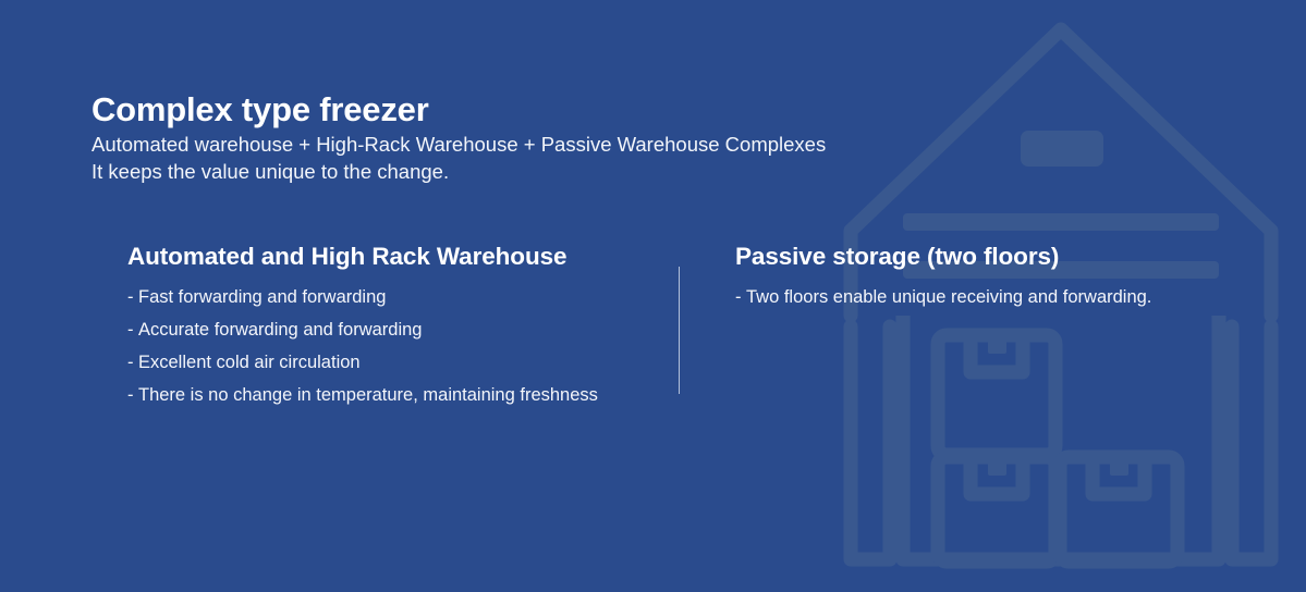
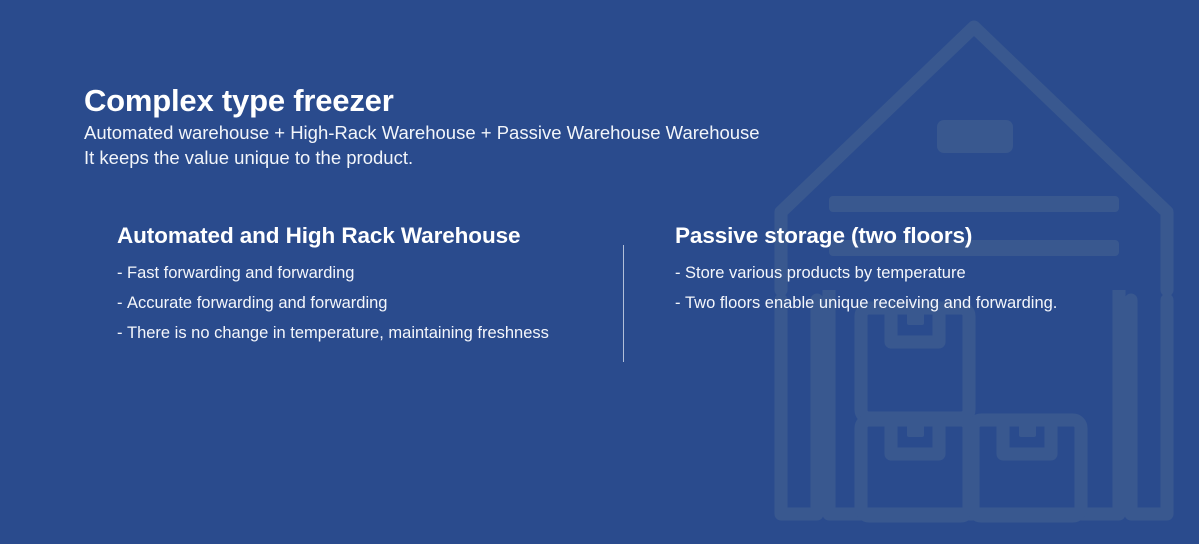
  Complex type freezer
- Automated warehouse + High-Rack Warehouse + Passive Warehouse Complexes
+ Automated warehouse + High-Rack Warehouse + Passive Warehouse Warehouse
- It keeps the value unique to the change.
+ It keeps the value unique to the product.
  Automated and High Rack Warehouse
  - Fast forwarding and forwarding
  - Accurate forwarding and forwarding
- - Excellent cold air circulation
  - There is no change in temperature, maintaining freshness
  Passive storage (two floors)
+ - Store various products by temperature
  - Two floors enable unique receiving and forwarding.
